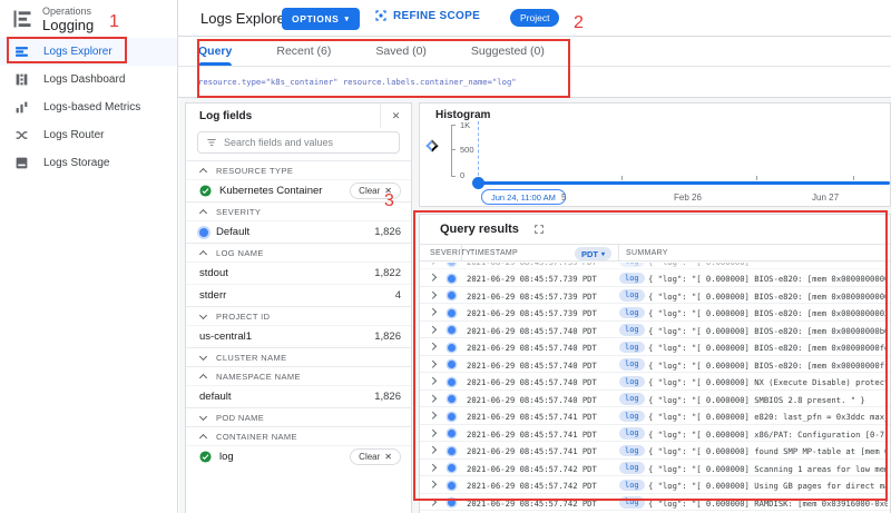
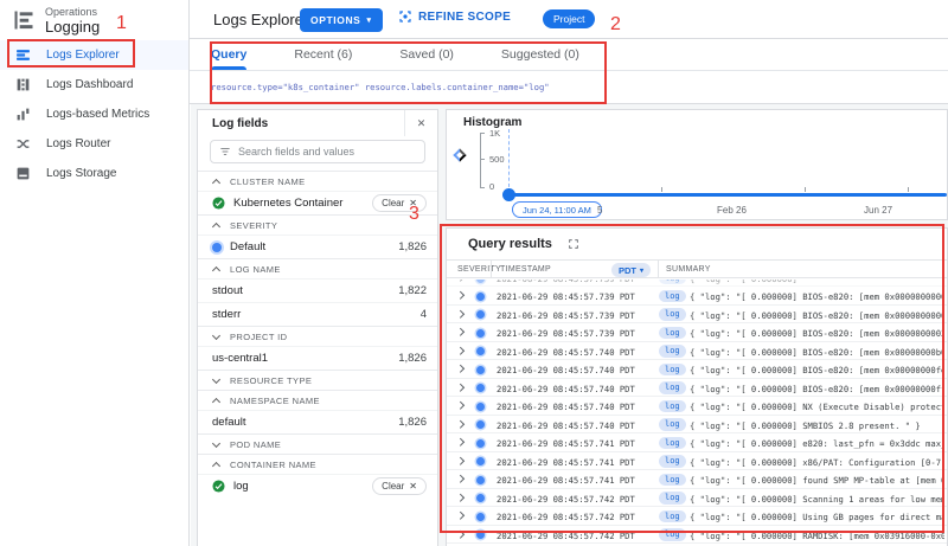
  Operations
  Logging
  Logs Explorer
  Logs Dashboard
  Logs-based Metrics
  Logs Router
  Logs Storage
  Logs Explor
  OPTIONS
  REFINE SCOPE
  Project
  Query
  Recent (6)
  Saved (0)
  Suggested (0)
  resource.type="k8s_container" resource.labels.container_name="log"
  Log fields
  ✕
  Search fields and values
- RESOURCE TYPE
+ CLUSTER NAME
  Kubernetes Container
  Clear
  ✕
  SEVERITY
  Default
  1,826
  LOG NAME
  stdout
  1,822
  stderr
  4
  PROJECT ID
  us-central1
  1,826
- CLUSTER NAME
+ RESOURCE TYPE
  NAMESPACE NAME
  default
  1,826
  POD NAME
  CONTAINER NAME
  log
  Clear
  ✕
  Histogram
  1K
  500
  0
  Jun 24, 11:00 AM
  5
  Feb 26
  Jun 27
  Query results
  PDT
  2021-06-29 08:45:57.739 PDT
  { "log": "[ 0.000000]
  2021-06-29 08:45:57.739 PDT
  log
  { "log": "[ 0.000000] BIOS-e820: [mem 0x0000000000
  2021-06-29 08:45:57.739 PDT
  log
  { "log": "[ 0.000000] BIOS-e820: [mem 0x0000000000
  2021-06-29 08:45:57.739 PDT
  log
  { "log": "[ 0.000000] BIOS-e820: [mem 0x0000000003
  2021-06-29 08:45:57.740 PDT
  log
  { "log": "[ 0.000000] BIOS-e820: [mem 0x00000000b0
  2021-06-29 08:45:57.740 PDT
  log
  { "log": "[ 0.000000] BIOS-e820: [mem 0x00000000fe
  2021-06-29 08:45:57.740 PDT
  log
  { "log": "[ 0.000000] BIOS-e820: [mem 0x00000000ff
  2021-06-29 08:45:57.740 PDT
  log
  { "log": "[ 0.000000] NX (Execute Disable) protect
  2021-06-29 08:45:57.740 PDT
  log
  { "log": "[ 0.000000] SMBIOS 2.8 present. " }
  2021-06-29 08:45:57.741 PDT
  log
  { "log": "[ 0.000000] e820: last_pfn = 0x3ddc max_
  2021-06-29 08:45:57.741 PDT
  log
  { "log": "[ 0.000000] x86/PAT: Configuration [0-7]
  2021-06-29 08:45:57.741 PDT
  log
  { "log": "[ 0.000000] found SMP MP-table at [mem 0
  2021-06-29 08:45:57.742 PDT
  log
  { "log": "[ 0.000000] Scanning 1 areas for low mem
  2021-06-29 08:45:57.742 PDT
  log
  { "log": "[ 0.000000] Using GB pages for direct ma
  2021-06-29 08:45:57.742 PDT
  log
  { "log": "[ 0.000000] RAMDISK: [mem 0x03916000-0x0
  1
  2
  3
